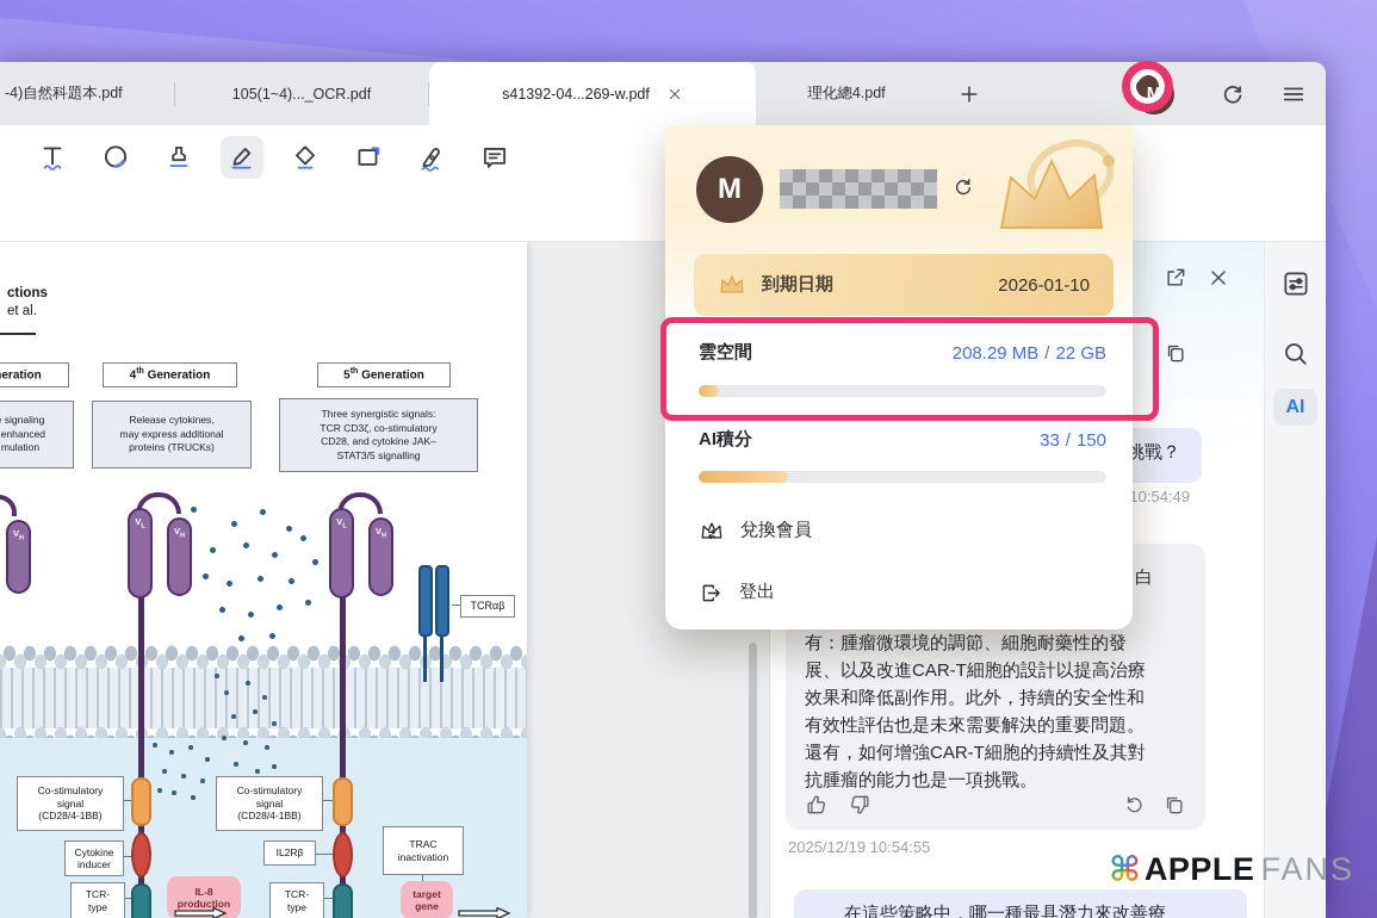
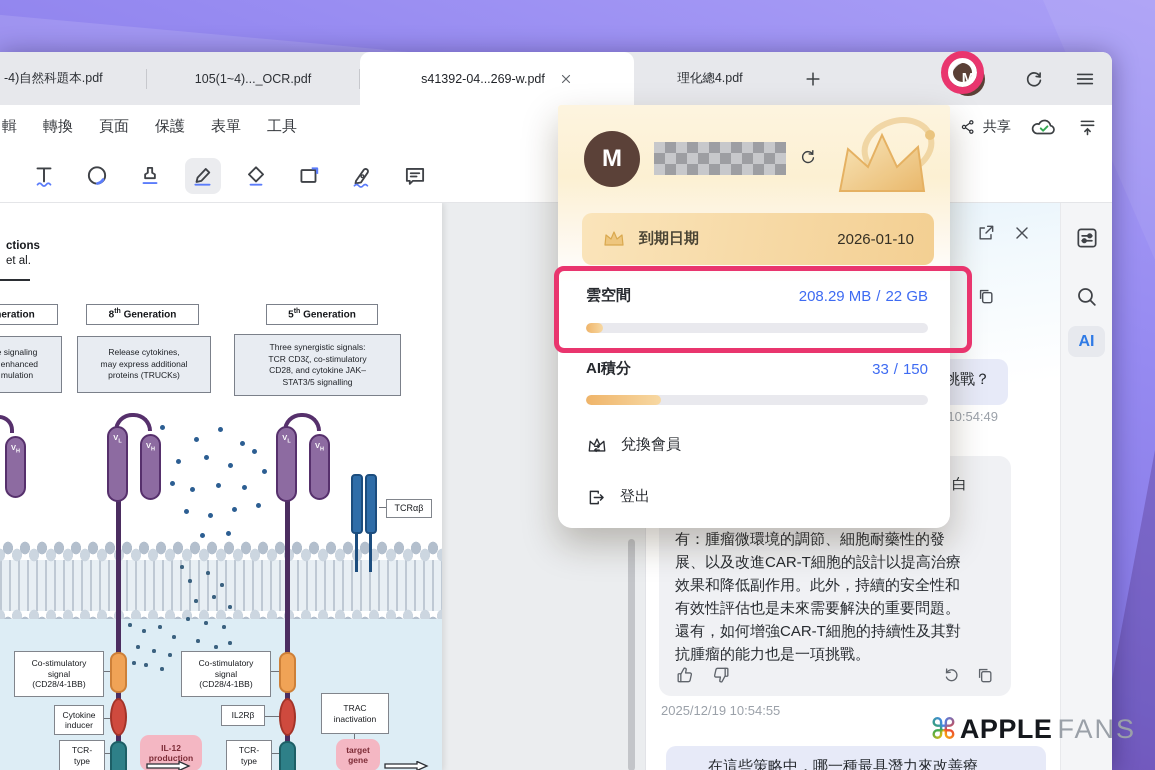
  -4)自然科題本.pdf
  105(1~4)..._OCR.pdf
  s41392-04...269-w.pdf
  理化總4.pdf
  M
+ 輯
+ 轉換
+ 頁面
+ 保護
+ 表單
+ 工具
+ 共享
  ctions
  et al.
  eration
- 4 Generation
+ 8 Generation
  5 Generation
  signaling
  enhanced
  mulation
  Release cytokines,
  may express additional
  proteins (TRUCKs)
  Three synergistic signals:
  TCR CD3ζ, co-stimulatory
  CD28, and cytokine JAK–
  STAT3/5 signalling
  TCRαβ
  Co-stimulatory
  signal
  (CD28/4-1BB)
  Cytokine
  inducer
  TCR-
  type
  Co-stimulatory
  signal
  (CD28/4-1BB)
  IL2Rβ
  TCR-
  type
  TRAC
  inactivation
- IL-8
+ IL-12
  production
  target
  gene
  挑戰？
  10:54:49
  白
  有：腫瘤微環境的調節、細胞耐藥性的發
  展、以及改進CAR-T細胞的設計以提高治療
  效果和降低副作用。此外，持續的安全性和
  有效性評估也是未來需要解決的重要問題。
  還有，如何增強CAR-T細胞的持續性及其對
  抗腫瘤的能力也是一項挑戰。
  2025/12/19 10:54:55
  在這些策略中，哪一種最具潛力來改善療
  AI
  M
  到期日期
  2026-01-10
  雲空間
  208.29 MB / 22 GB
  AI積分
  33 / 150
  兌換會員
  登出
  ⌘
  APPLE
  FANS
